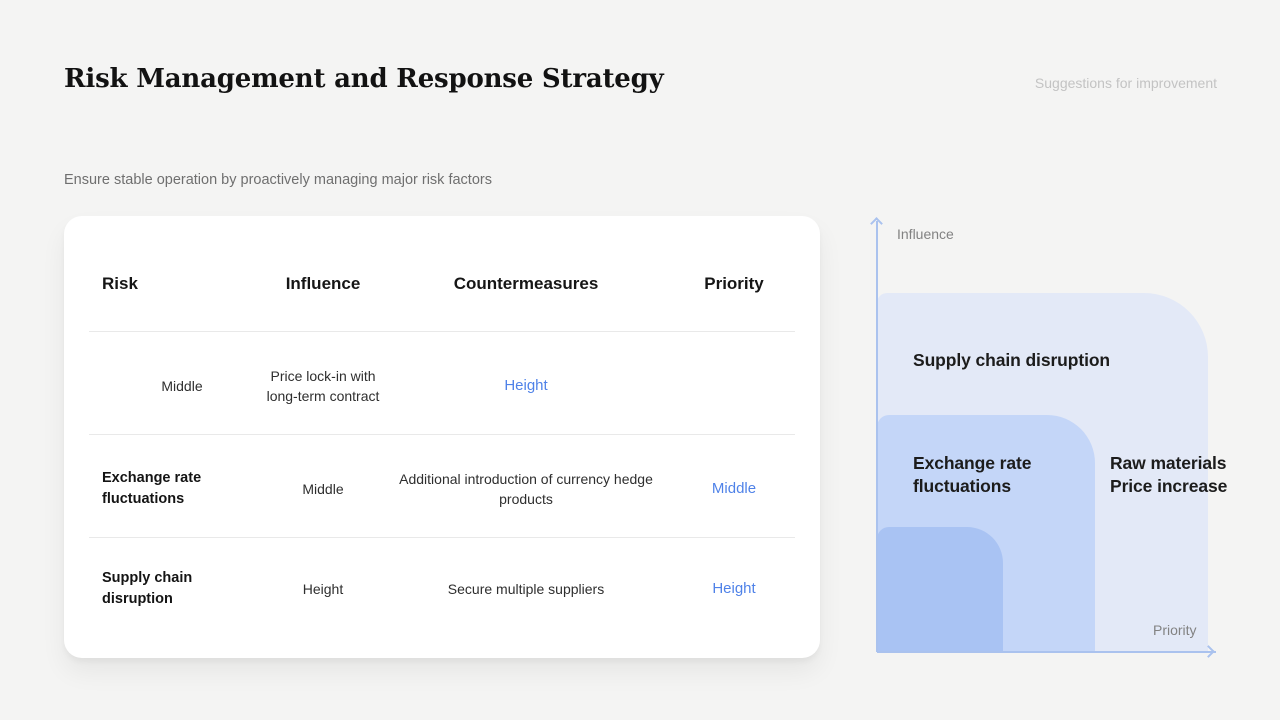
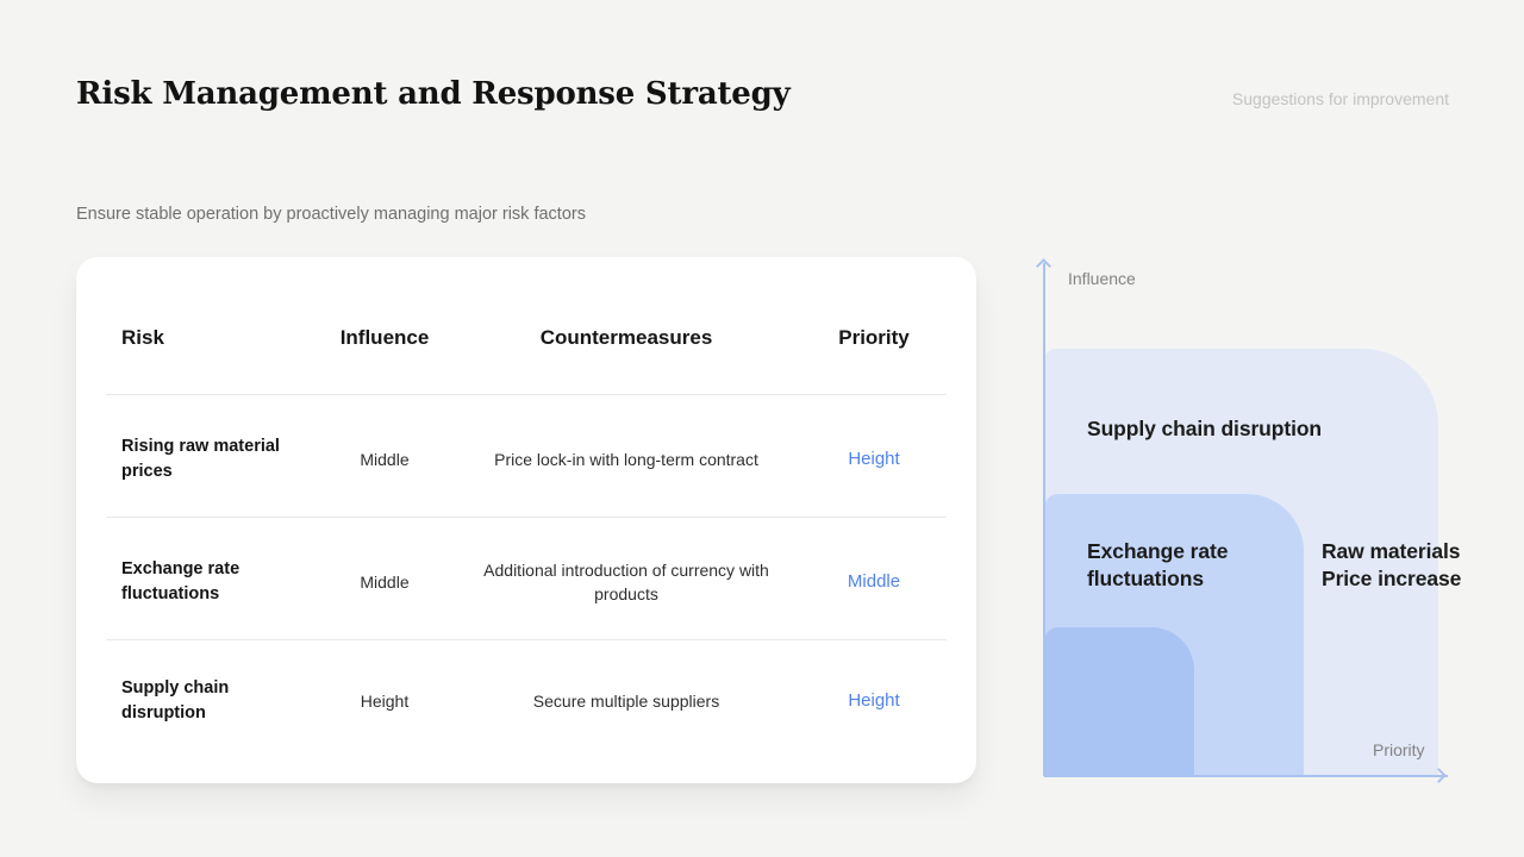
  Risk Management and Response Strategy
  Suggestions for improvement
  Ensure stable operation by proactively managing major risk factors
  Risk
  Influence
  Countermeasures
  Priority
+ Rising raw material prices
  Middle
  Price lock-in with long-term contract
  Height
  Exchange rate fluctuations
  Middle
- Additional introduction of currency hedge products
+ Additional introduction of currency with products
  Middle
  Supply chain disruption
  Height
  Secure multiple suppliers
  Height
  Influence
  Priority
  Supply chain disruption
  Exchange rate fluctuations
  Raw materials Price increase
